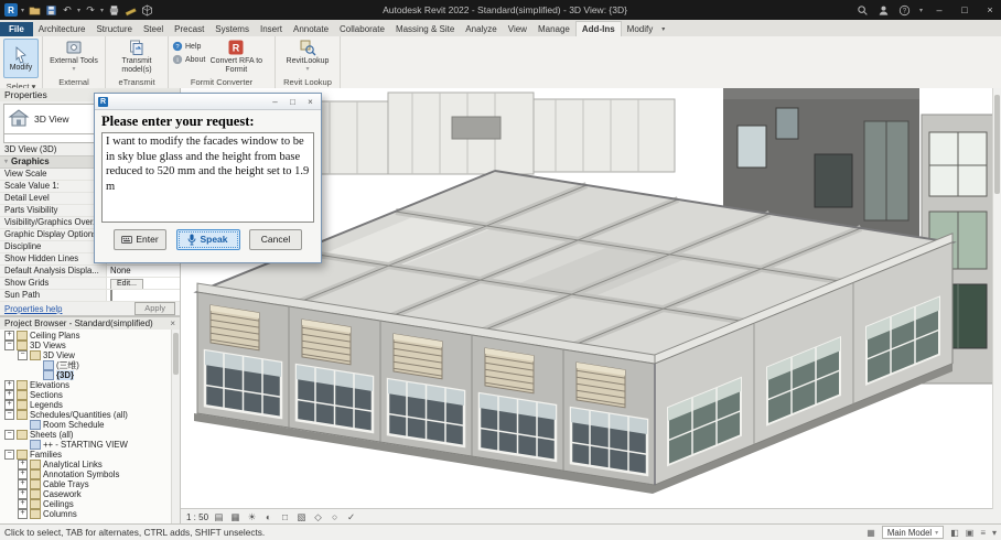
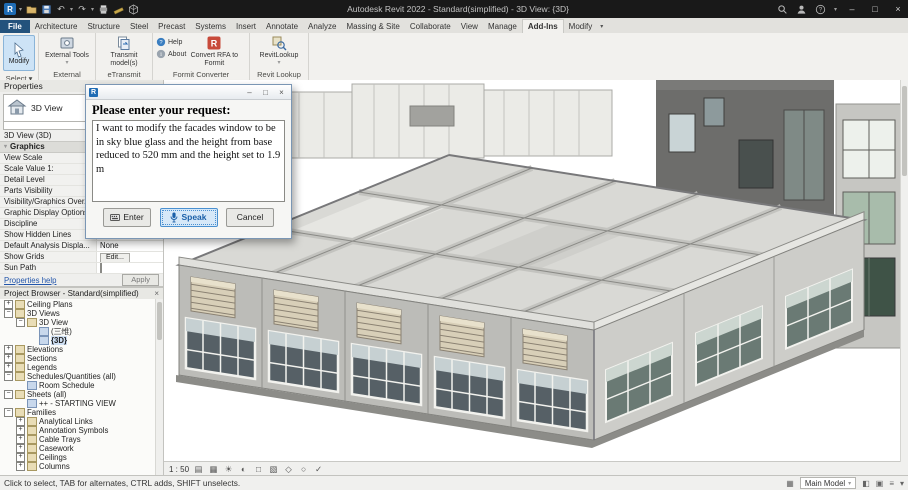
  R
  ↶
  ↷
  Autodesk Revit 2022 - Standard(simplified) - 3D View: {3D}
  –
  □
  ×
  File
  Architecture
  Structure
  Steel
  Precast
  Systems
  Insert
  Annotate
- Collaborate
+ Analyze
  Massing & Site
- Analyze
+ Collaborate
  View
  Manage
  Add-Ins
  Modify
  Select ▾
  External
  eTransmit
  R
  Formit Converter
  Revit Lookup
  Properties
  3D View
  3D View (3D)
  Graphics
  View Scale
  Scale Value 1:
  Detail Level
  Parts Visibility
  Visibility/Graphics Over
  Graphic Display Option
  Discipline
  Show Hidden Lines
  Default Analysis Displa...
  None
  Show Grids
  Sun Path
  Properties help
  Apply
  Project Browser - Standard(simplified)
  ×
  Ceiling Plans
  3D Views
  3D View
  (三维)
  {3D}
  Elevations
  Sections
  Legends
  Schedules/Quantities (all)
  Room Schedule
  Sheets (all)
  ++ - STARTING VIEW
  Families
  Analytical Links
  Annotation Symbols
  Cable Trays
  Casework
  Ceilings
  Columns
  1 : 50
  ▤
  ▦
  ☀
  ◐
  □
  ▧
  ◇
  ○
  ✓
  Click to select, TAB for alternates, CTRL adds, SHIFT unselects.
  ▦
  Main Model
  ◧
  ▣
  ≡
  ▾
  –
  □
  ×
  Please enter your request:
  I want to modify the facades window to be in sky blue glass and the height from base reduced to 520 mm and the height set to 1.9 m
  Enter
  Speak
  Cancel
